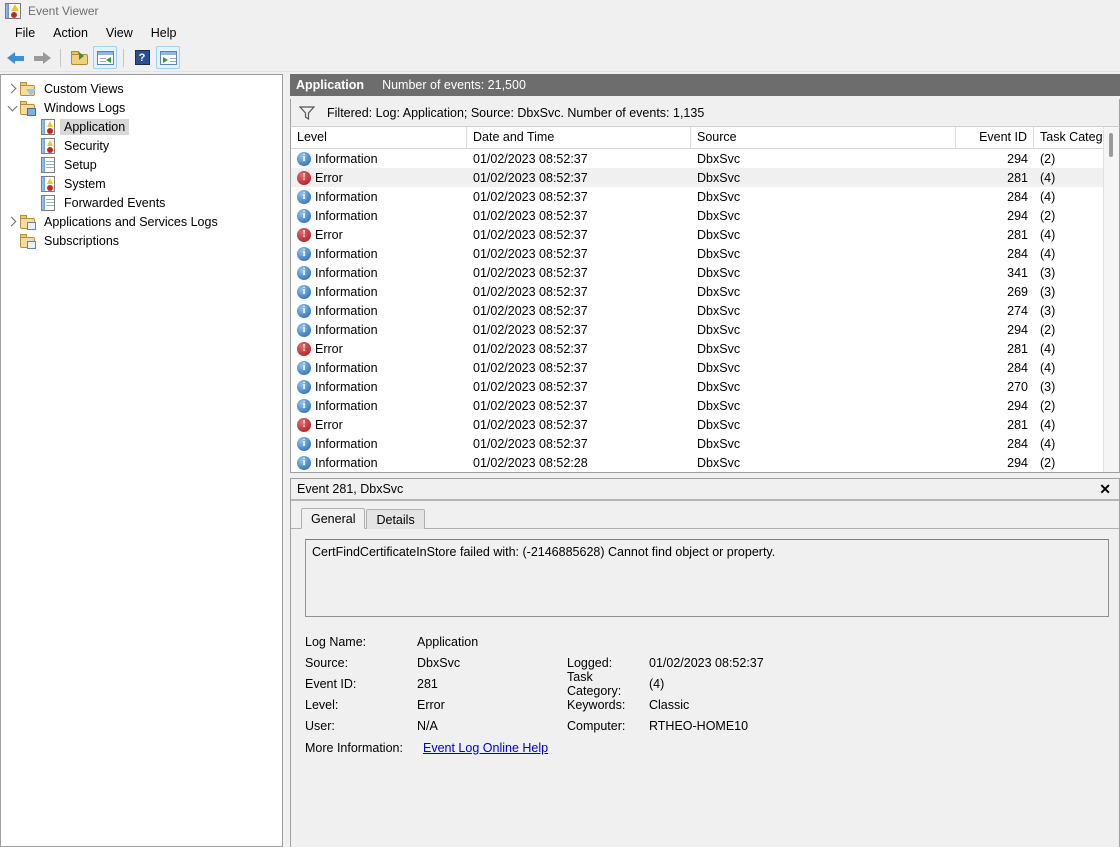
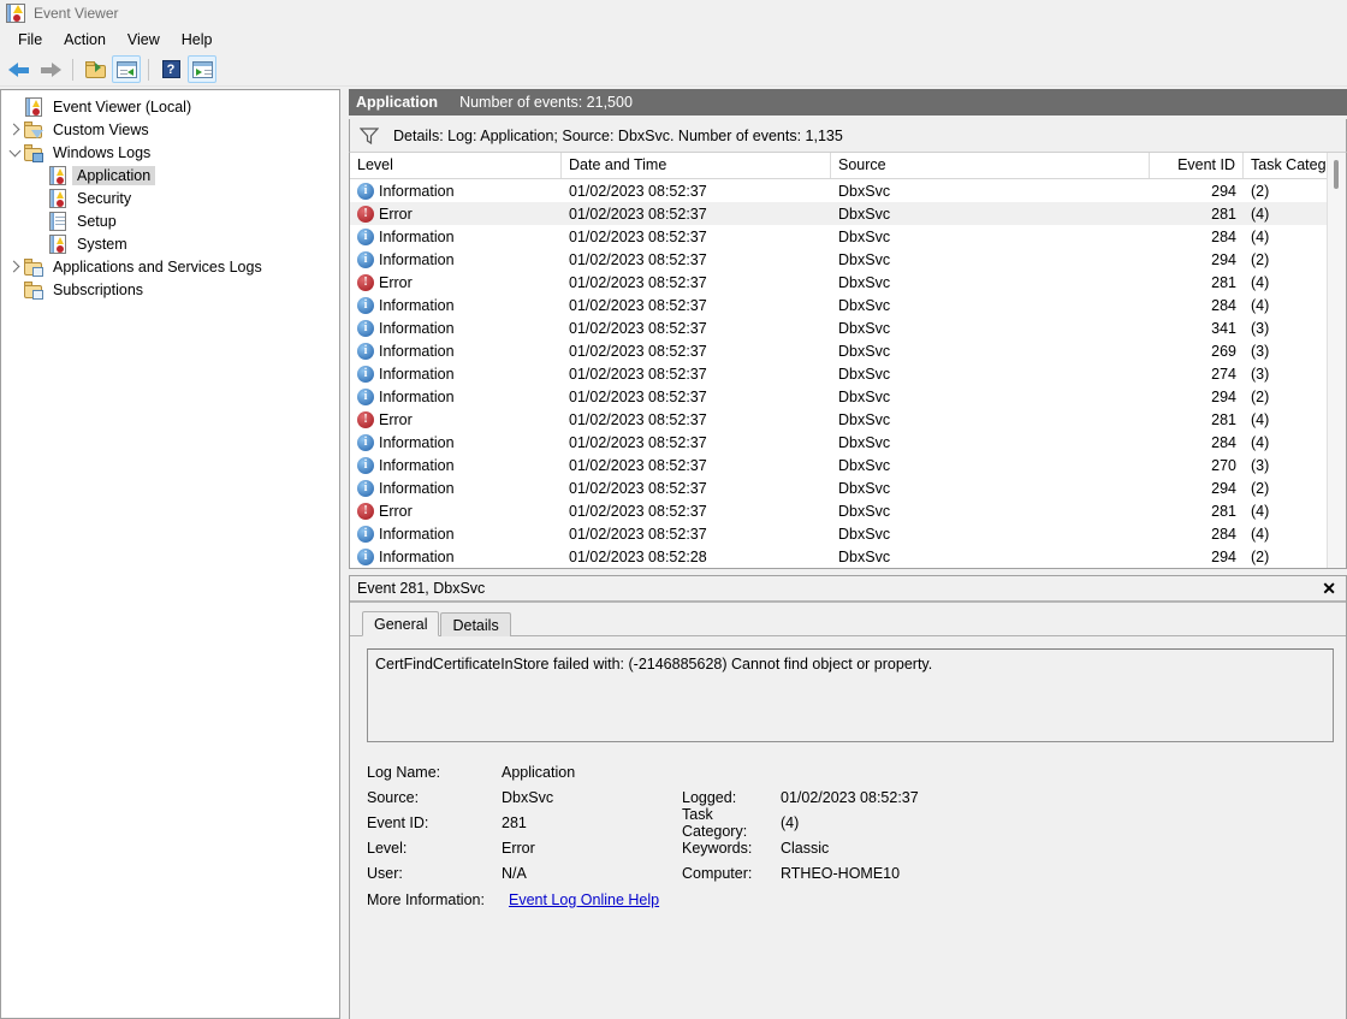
  Event Viewer
  File
  Action
  View
  Help
  ?
+ Event Viewer (Local)
  Custom Views
  Windows Logs
  Application
  Security
  Setup
  System
- Forwarded Events
  Applications and Services Logs
  Subscriptions
  Application
  Number of events: 21,500
- Filtered: Log: Application; Source: DbxSvc. Number of events: 1,135
+ Details: Log: Application; Source: DbxSvc. Number of events: 1,135
  Level
  Date and Time
  Source
  Event ID
  Task Categ
  i
  Information
  01/02/2023 08:52:37
  DbxSvc
  294
  (2)
  !
  Error
  01/02/2023 08:52:37
  DbxSvc
  281
  (4)
  i
  Information
  01/02/2023 08:52:37
  DbxSvc
  284
  (4)
  i
  Information
  01/02/2023 08:52:37
  DbxSvc
  294
  (2)
  !
  Error
  01/02/2023 08:52:37
  DbxSvc
  281
  (4)
  i
  Information
  01/02/2023 08:52:37
  DbxSvc
  284
  (4)
  i
  Information
  01/02/2023 08:52:37
  DbxSvc
  341
  (3)
  i
  Information
  01/02/2023 08:52:37
  DbxSvc
  269
  (3)
  i
  Information
  01/02/2023 08:52:37
  DbxSvc
  274
  (3)
  i
  Information
  01/02/2023 08:52:37
  DbxSvc
  294
  (2)
  !
  Error
  01/02/2023 08:52:37
  DbxSvc
  281
  (4)
  i
  Information
  01/02/2023 08:52:37
  DbxSvc
  284
  (4)
  i
  Information
  01/02/2023 08:52:37
  DbxSvc
  270
  (3)
  i
  Information
  01/02/2023 08:52:37
  DbxSvc
  294
  (2)
  !
  Error
  01/02/2023 08:52:37
  DbxSvc
  281
  (4)
  i
  Information
  01/02/2023 08:52:37
  DbxSvc
  284
  (4)
  i
  Information
  01/02/2023 08:52:28
  DbxSvc
  294
  (2)
  Event 281, DbxSvc
  ✕
  General
  Details
  CertFindCertificateInStore failed with: (-2146885628) Cannot find object or property.
  Log Name:
  Application
  Source:
  DbxSvc
  Logged:
  01/02/2023 08:52:37
  Event ID:
  281
  Task Category:
  (4)
  Level:
  Error
  Keywords:
  Classic
  User:
  N/A
  Computer:
  RTHEO-HOME10
  More Information:
  Event Log Online Help
